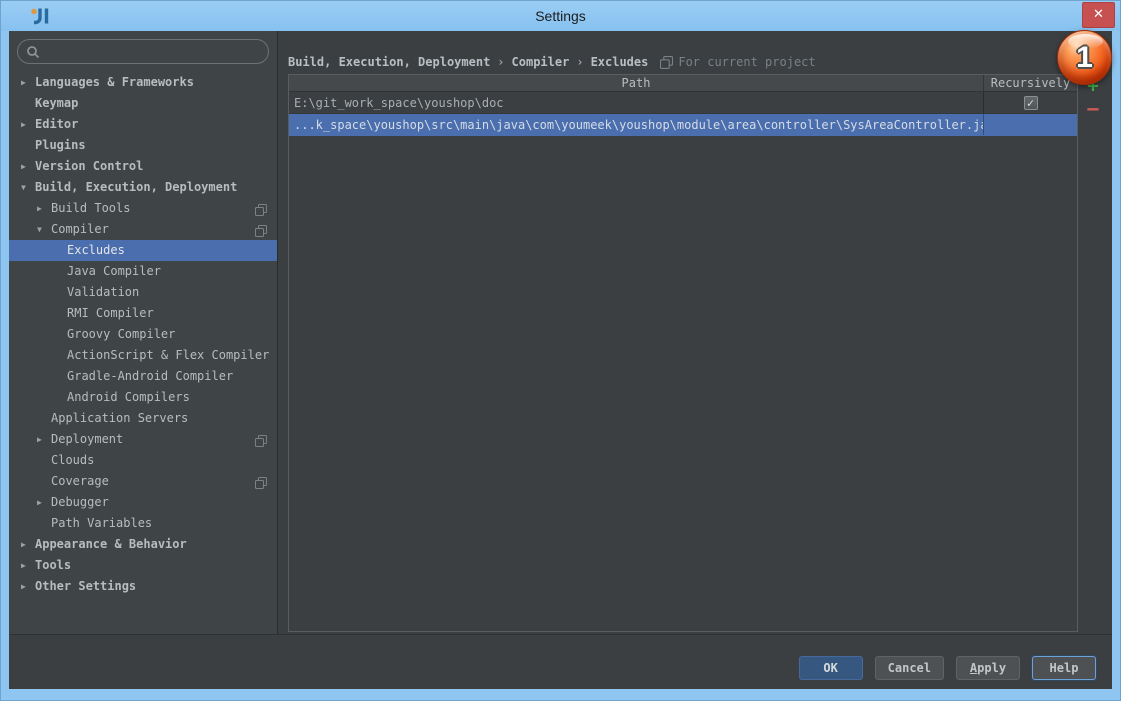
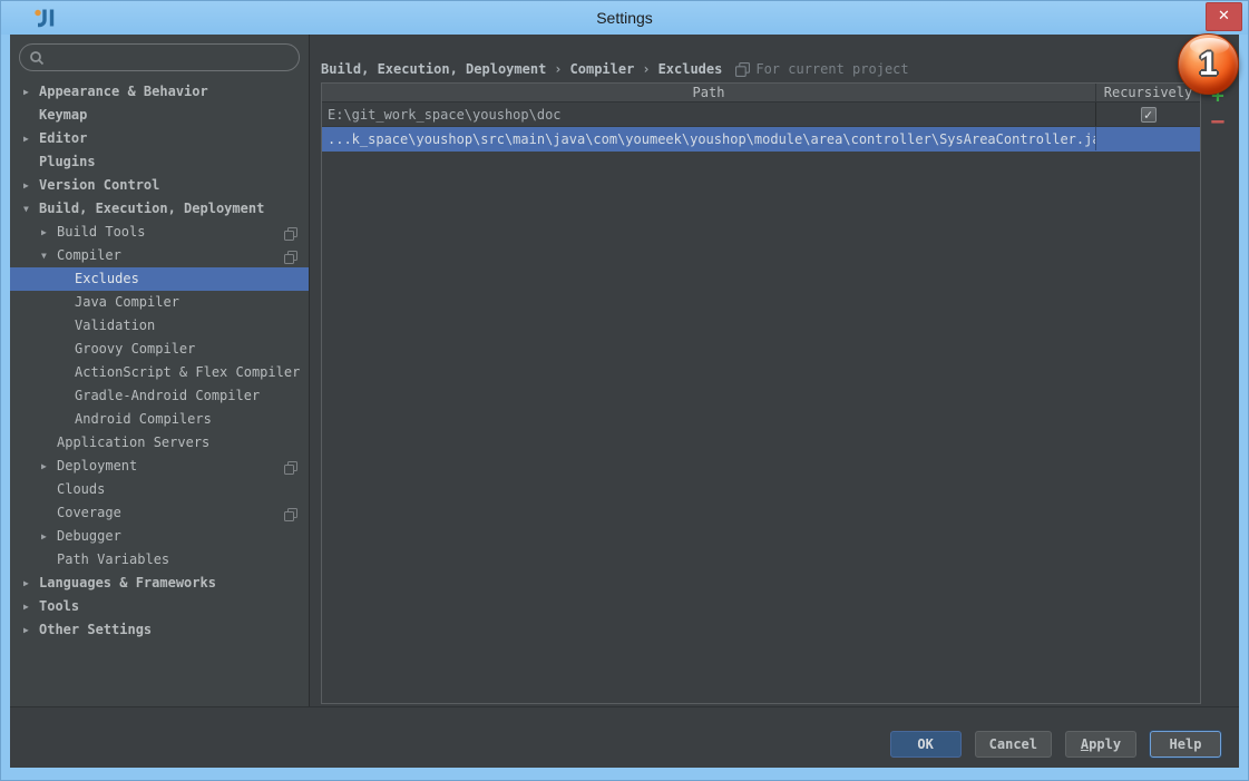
  Settings
  ✕
  ▶
- Languages & Frameworks
+ Appearance & Behavior
  Keymap
  ▶
  Editor
  Plugins
  ▶
  Version Control
  ▼
  Build, Execution, Deployment
  ▶
  Build Tools
  ▼
  Compiler
  Excludes
  Java Compiler
  Validation
- RMI Compiler
  Groovy Compiler
  ActionScript & Flex Compiler
  Gradle-Android Compiler
  Android Compilers
  Application Servers
  ▶
  Deployment
  Clouds
  Coverage
  ▶
  Debugger
  Path Variables
  ▶
- Appearance & Behavior
+ Languages & Frameworks
  ▶
  Tools
  ▶
  Other Settings
  Build, Execution, Deployment
  ›
  Compiler
  ›
  Excludes
  For current project
  Path
  Recursively
  E:\git_work_space\youshop\doc
  ✓
  ...k_space\youshop\src\main\java\com\youmeek\youshop\module\area\controller\SysAreaController.j
  +
  −
  OK
  Cancel
  Apply
  Help
  1
